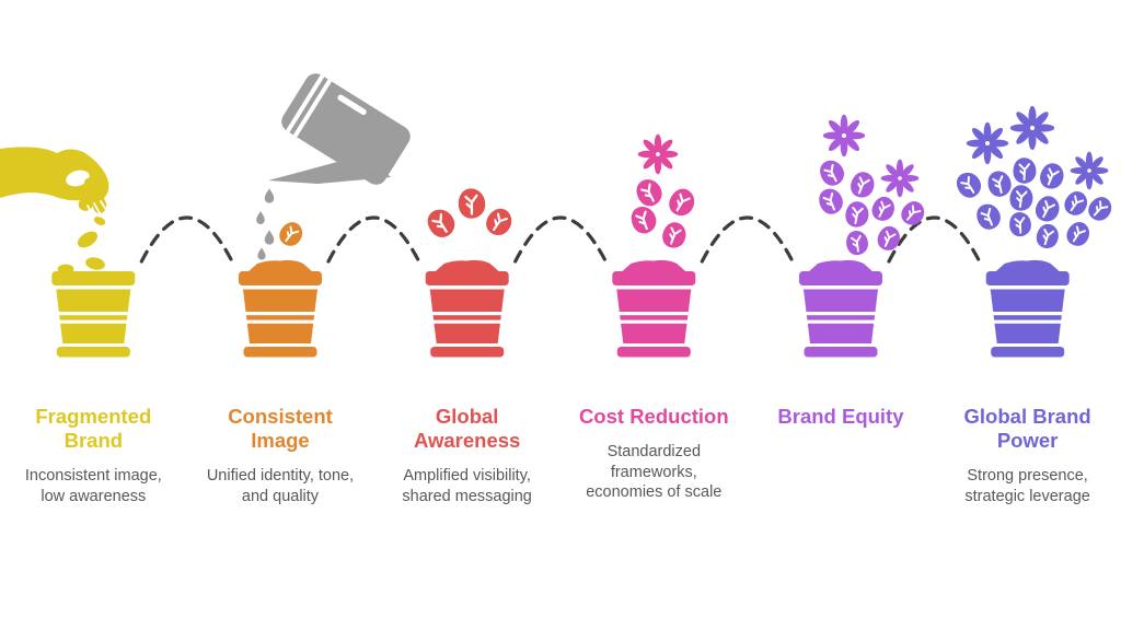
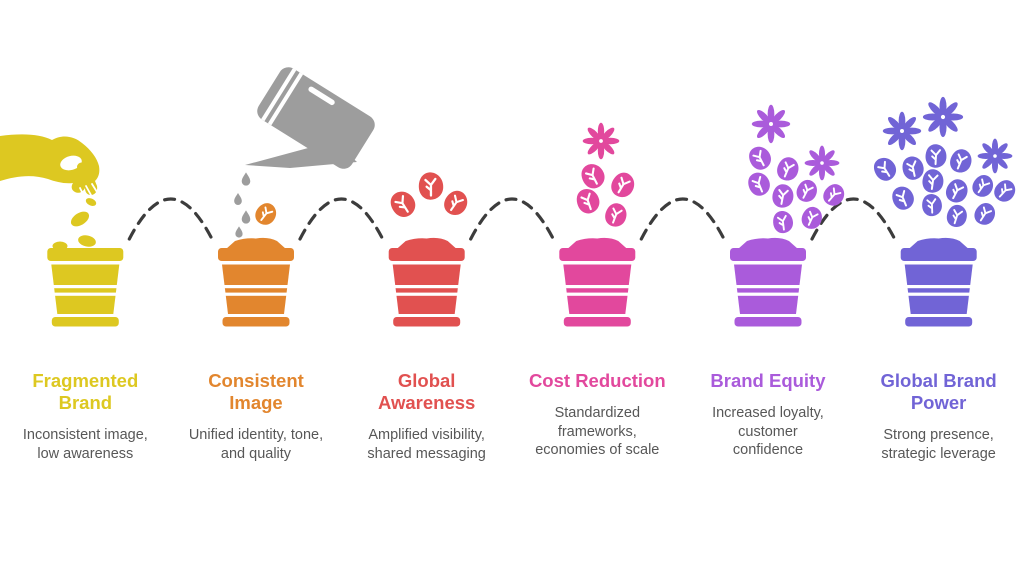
  Fragmented
  Brand
  Inconsistent image,
  low awareness
  Consistent
  Image
  Unified identity, tone,
  and quality
  Global
  Awareness
  Amplified visibility,
  shared messaging
  Cost Reduction
  Standardized
  frameworks,
  economies of scale
  Brand Equity
+ Increased loyalty,
+ customer
+ confidence
  Global Brand
  Power
  Strong presence,
  strategic leverage
